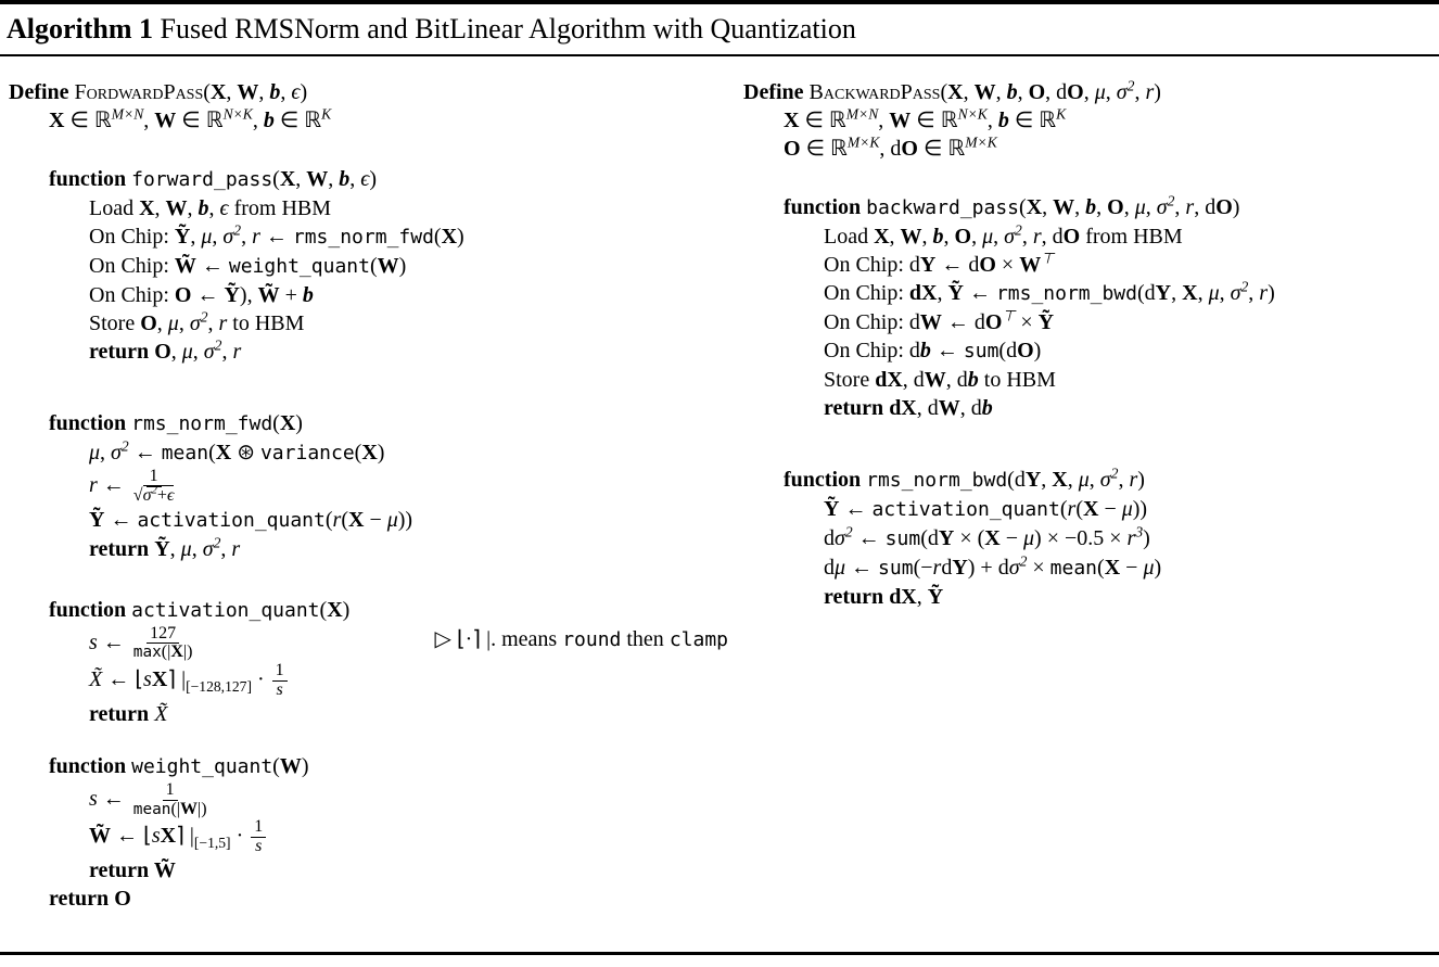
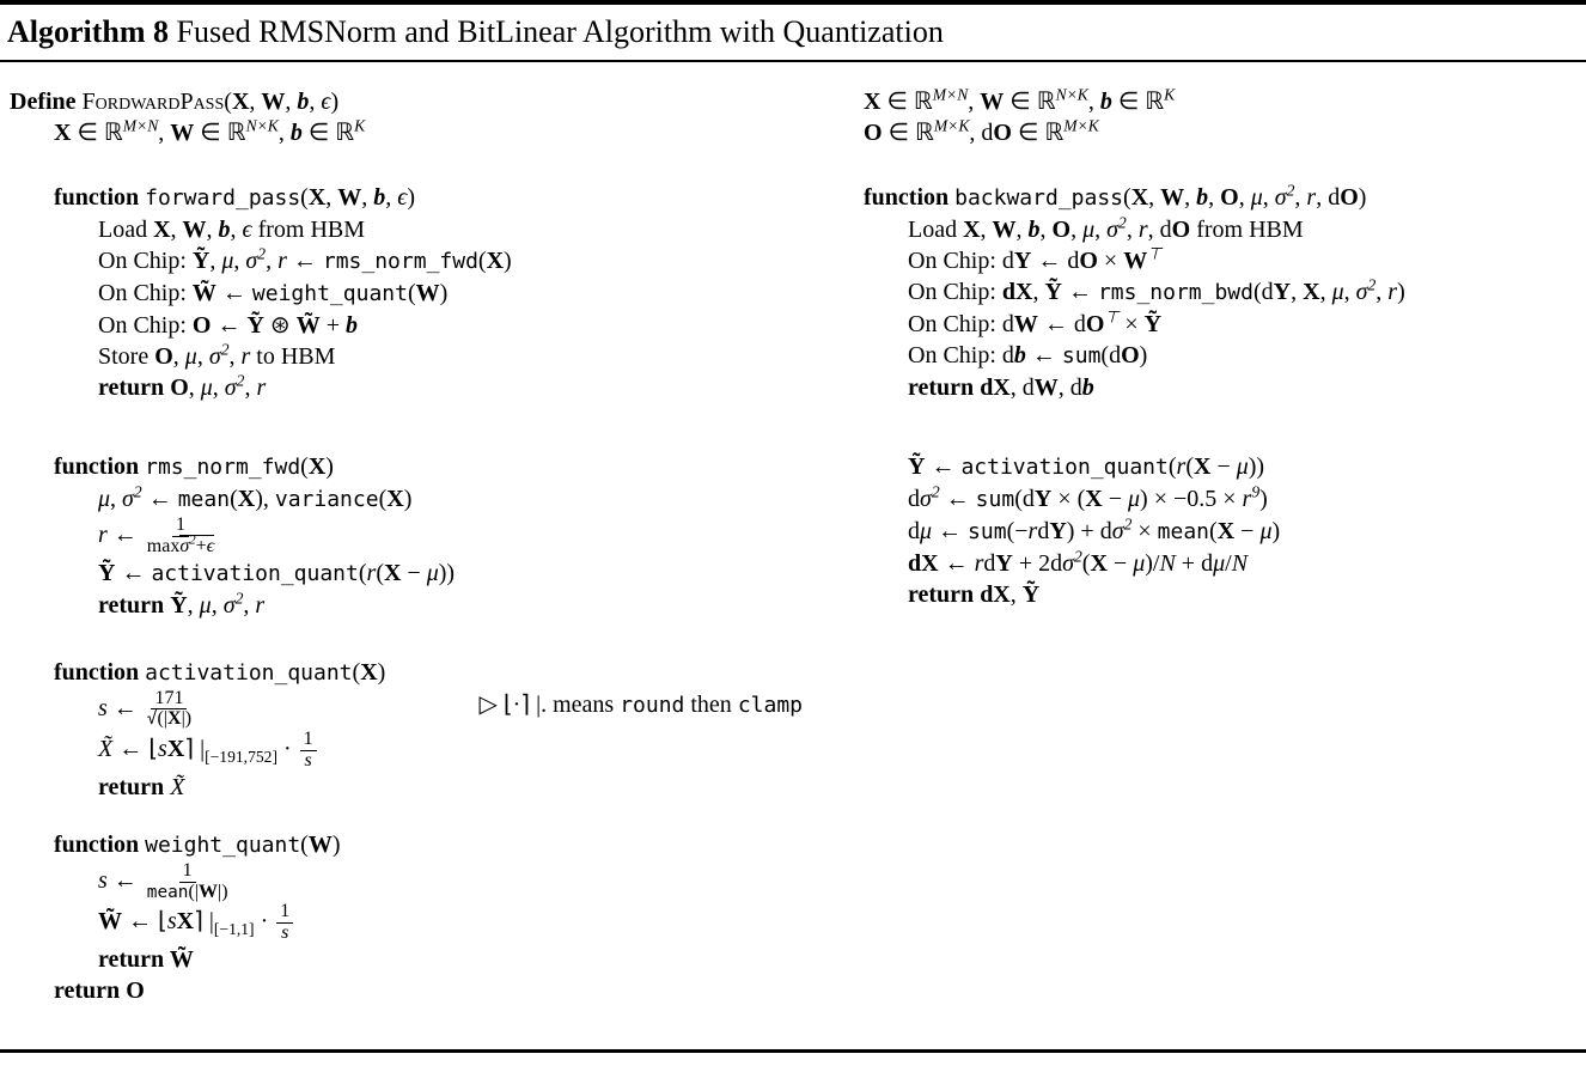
- Algorithm 1 Fused RMSNorm and BitLinear Algorithm with Quantization
+ Algorithm 8 Fused RMSNorm and BitLinear Algorithm with Quantization
  Define FordwardPass(X, W, b, ϵ)
  X ∈ ℝM×N, W ∈ ℝN×K, b ∈ ℝK
  function forward_pass(X, W, b, ϵ)
  Load X, W, b, ϵ from HBM
  On Chip: Ỹ, μ, σ2, r ← rms_norm_fwd(X)
  On Chip: W̃ ← weight_quant(W)
- On Chip: O ← Ỹ), W̃ + b
+ On Chip: O ← Ỹ ⊛ W̃ + b
  Store O, μ, σ2, r to HBM
  return O, μ, σ2, r
  function rms_norm_fwd(X)
- μ, σ2 ← mean(X ⊛ variance(X)
+ μ, σ2 ← mean(X), variance(X)
  r ←
  1
- √σ2+ϵ
+ maxσ2+ϵ
  Ỹ ← activation_quant(r(X − μ))
  return Ỹ, μ, σ2, r
  function activation_quant(X)
  ▷ ⌊·⌉ |. means round then clamp
  s ←
- 127
+ 171
- max(|X|)
+ √(|X|)
- X̃ ← ⌊sX⌉ |[−128,127] ·
+ X̃ ← ⌊sX⌉ |[−191,752] ·
  1
  s
  return X̃
  function weight_quant(W)
  s ←
  1
  mean(|W|)
- W̃ ← ⌊sX⌉ |[−1,5] ·
+ W̃ ← ⌊sX⌉ |[−1,1] ·
  1
  s
  return W̃
  return O
- Define BackwardPass(X, W, b, O, dO, μ, σ2, r)
  X ∈ ℝM×N, W ∈ ℝN×K, b ∈ ℝK
  O ∈ ℝM×K, dO ∈ ℝM×K
  function backward_pass(X, W, b, O, μ, σ2, r, dO)
  Load X, W, b, O, μ, σ2, r, dO from HBM
  On Chip: dY ← dO × W⊤
  On Chip: dX, Ỹ ← rms_norm_bwd(dY, X, μ, σ2, r)
  On Chip: dW ← dO⊤ × Ỹ
  On Chip: db ← sum(dO)
- Store dX, dW, db to HBM
  return dX, dW, db
- function rms_norm_bwd(dY, X, μ, σ2, r)
  Ỹ ← activation_quant(r(X − μ))
- dσ2 ← sum(dY × (X − μ) × −0.5 × r3)
+ dσ2 ← sum(dY × (X − μ) × −0.5 × r9)
  dμ ← sum(−rdY) + dσ2 × mean(X − μ)
+ dX ← rdY + 2dσ2(X − μ)/N + dμ/N
  return dX, Ỹ
